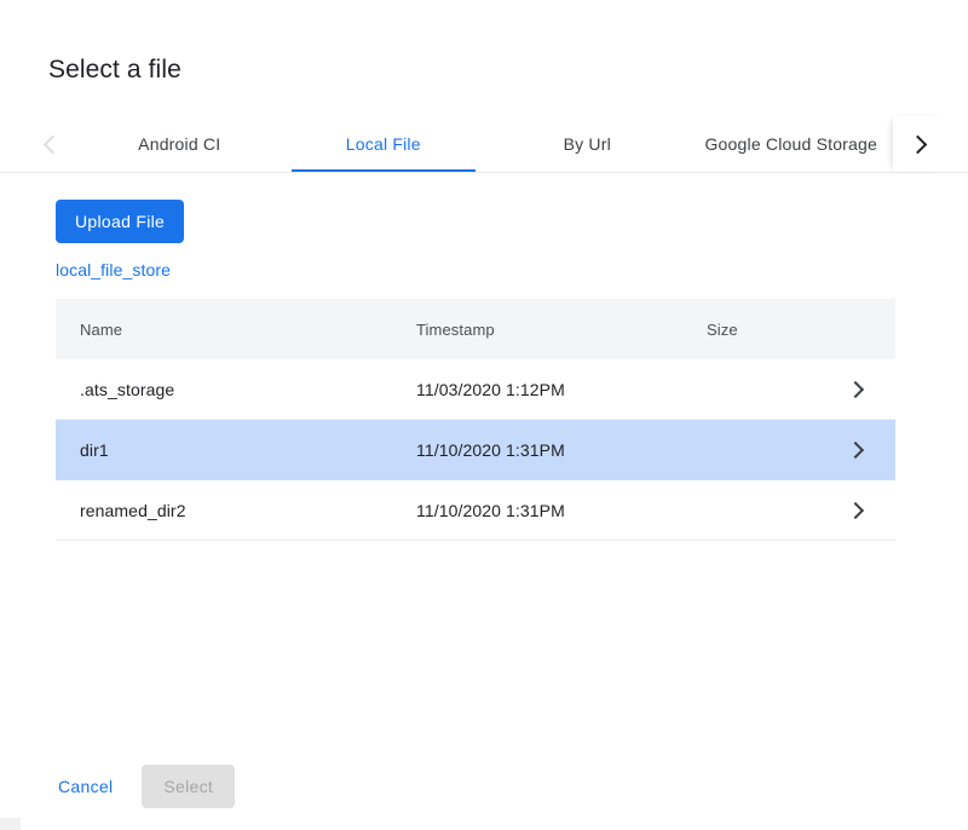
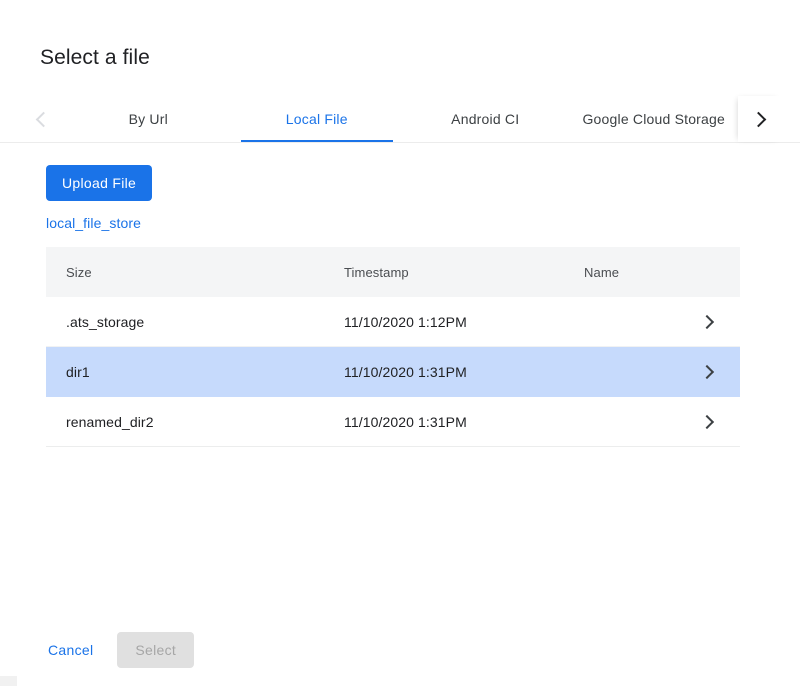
  Select a file
- Android CI
+ By Url
  Local File
- By Url
+ Android CI
  Google Cloud Storage
  Upload File
  local_file_store
- Name
+ Size
  Timestamp
- Size
+ Name
  .ats_storage
- 11/03/2020 1:12PM
+ 11/10/2020 1:12PM
  dir1
  11/10/2020 1:31PM
  renamed_dir2
  11/10/2020 1:31PM
  Cancel
  Select
